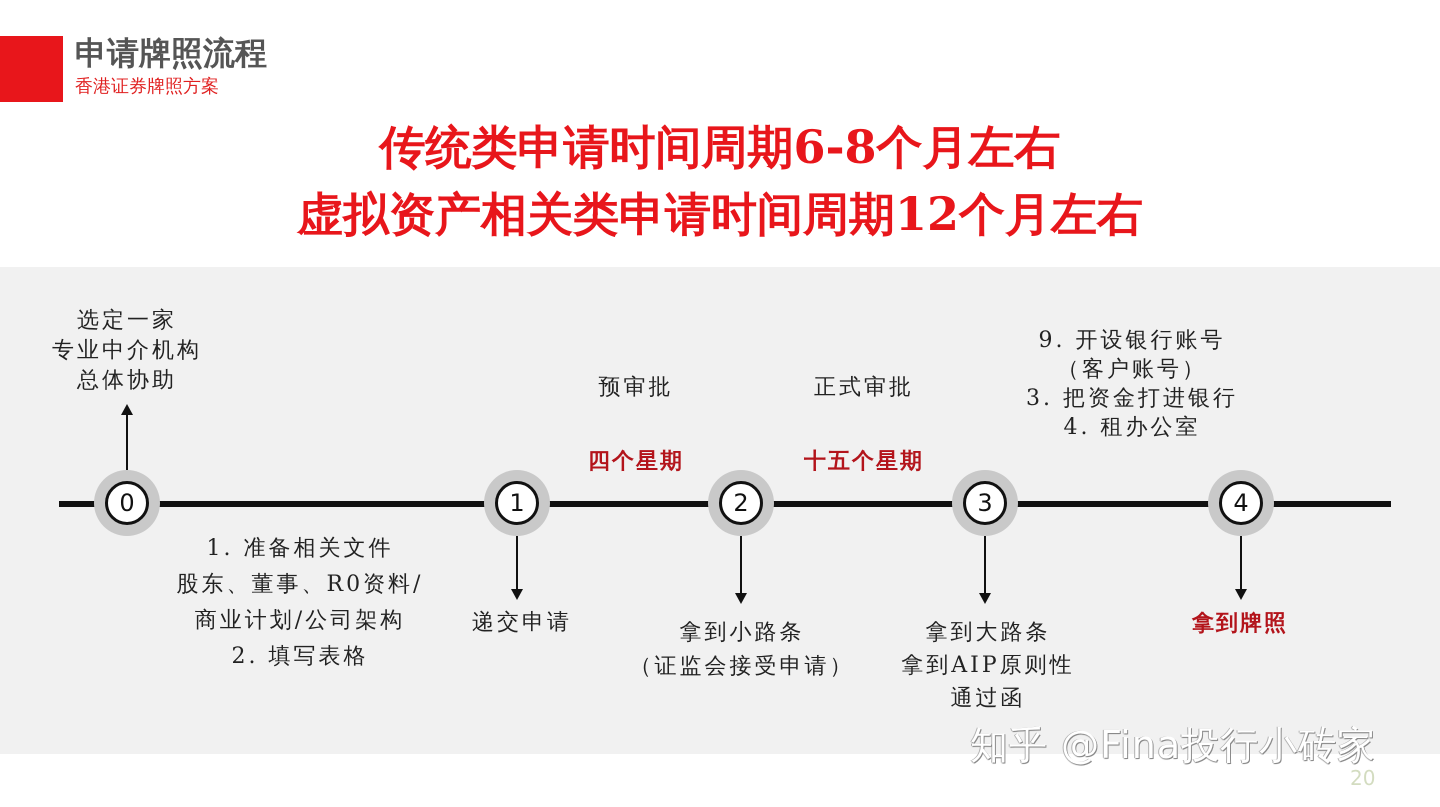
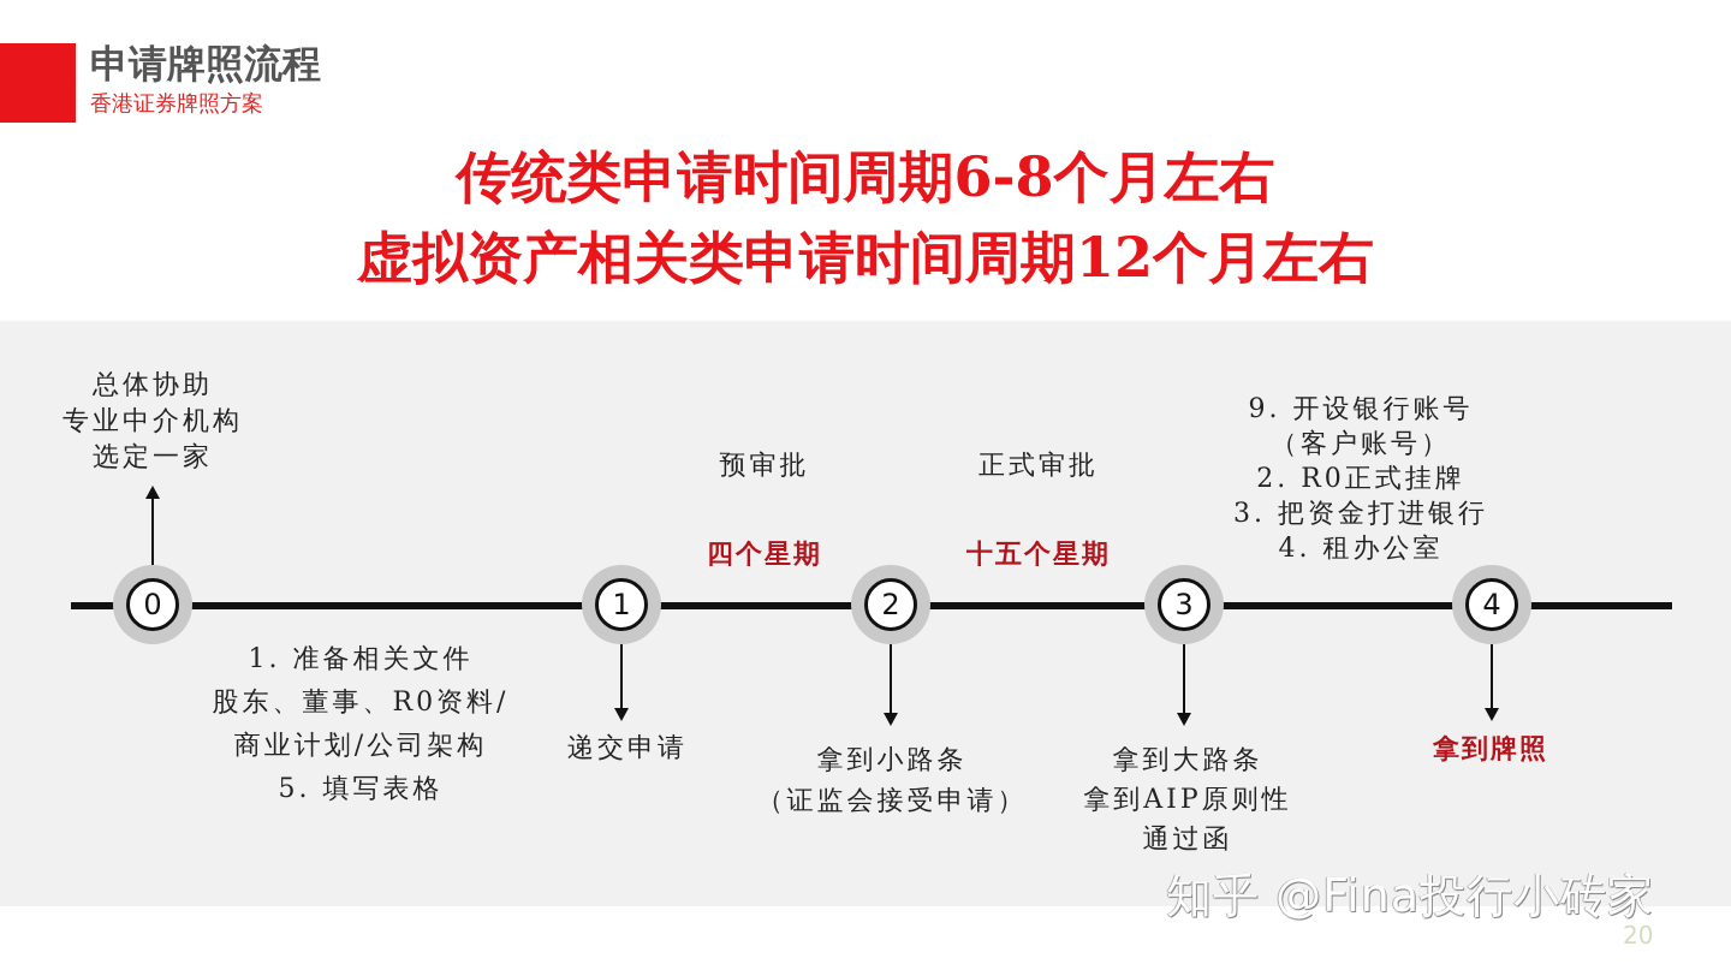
  申请牌照流程
  香港证券牌照方案
  传统类申请时间周期6-8个月左右
  虚拟资产相关类申请时间周期12个月左右
  0
  1
  2
  3
  4
- 选定一家
+ 总体协助
  专业中介机构
- 总体协助
+ 选定一家
  预审批
  四个星期
  正式审批
  十五个星期
  9. 开设银行账号
  （客户账号）
+ 2. R0正式挂牌
  3. 把资金打进银行
  4. 租办公室
  1. 准备相关文件
  股东、董事、R0资料/
  商业计划/公司架构
- 2. 填写表格
+ 5. 填写表格
  递交申请
  拿到小路条
  （证监会接受申请）
  拿到大路条
  拿到AIP原则性
  通过函
  拿到牌照
  知乎 @Fina投行小砖家
  20
